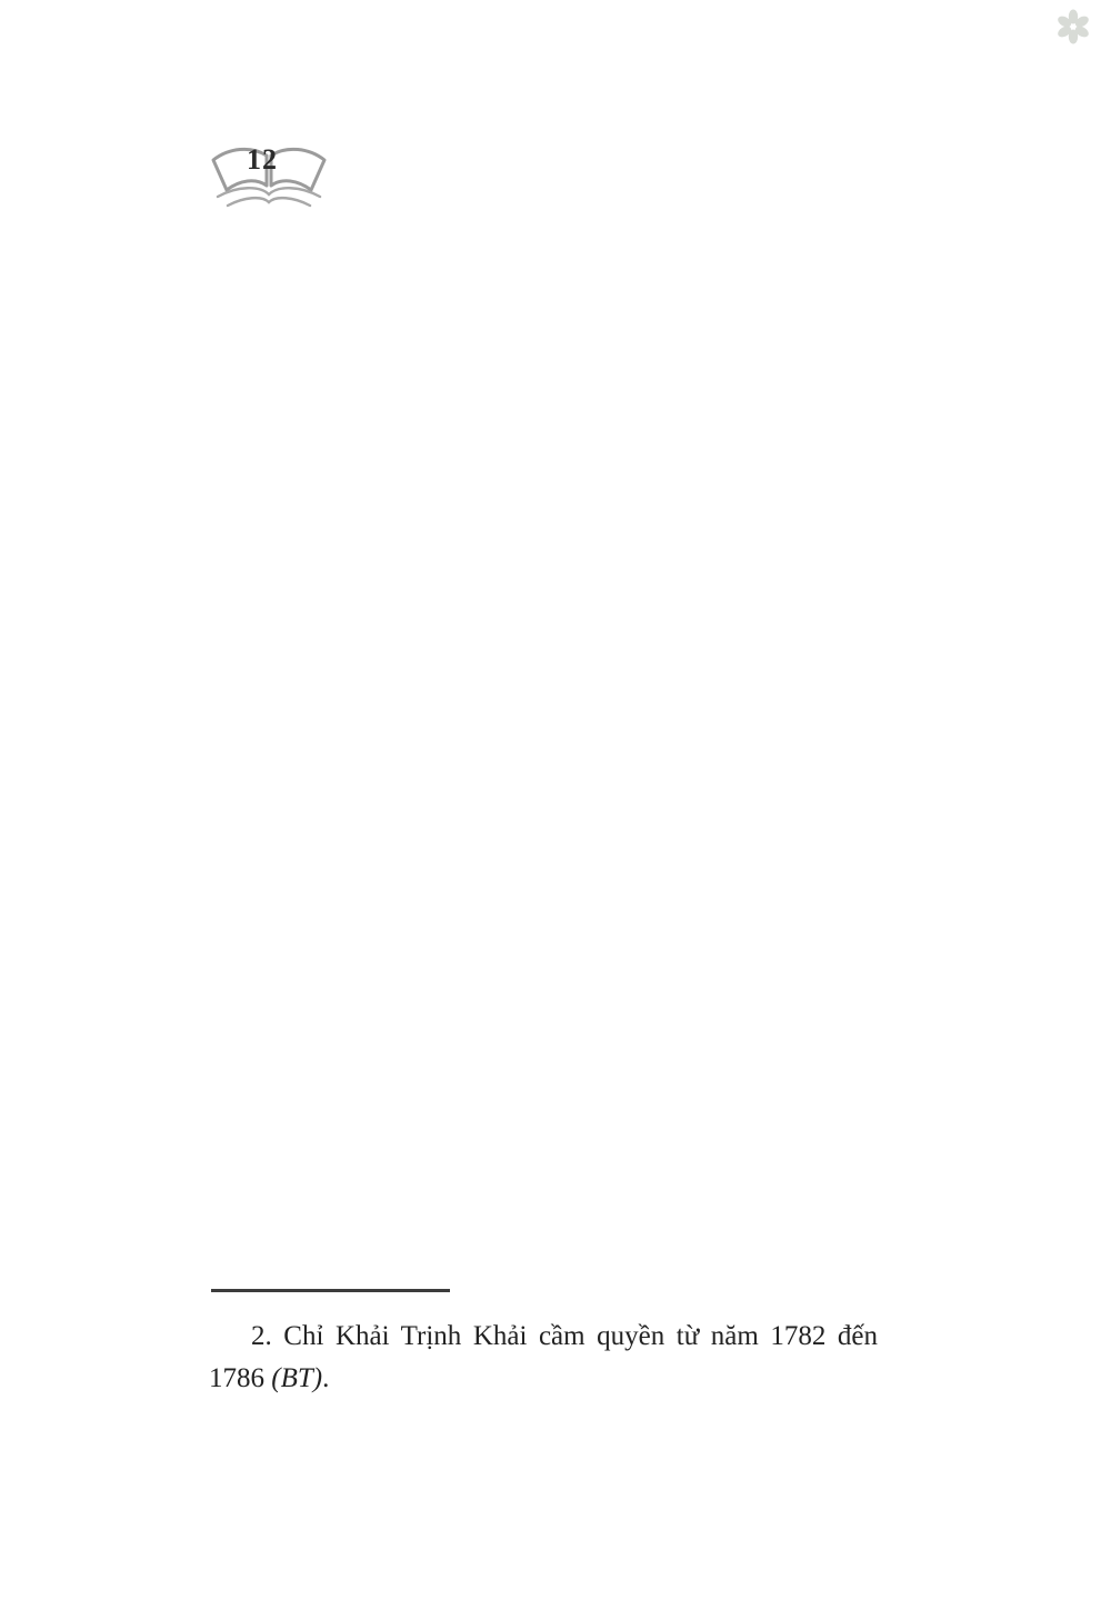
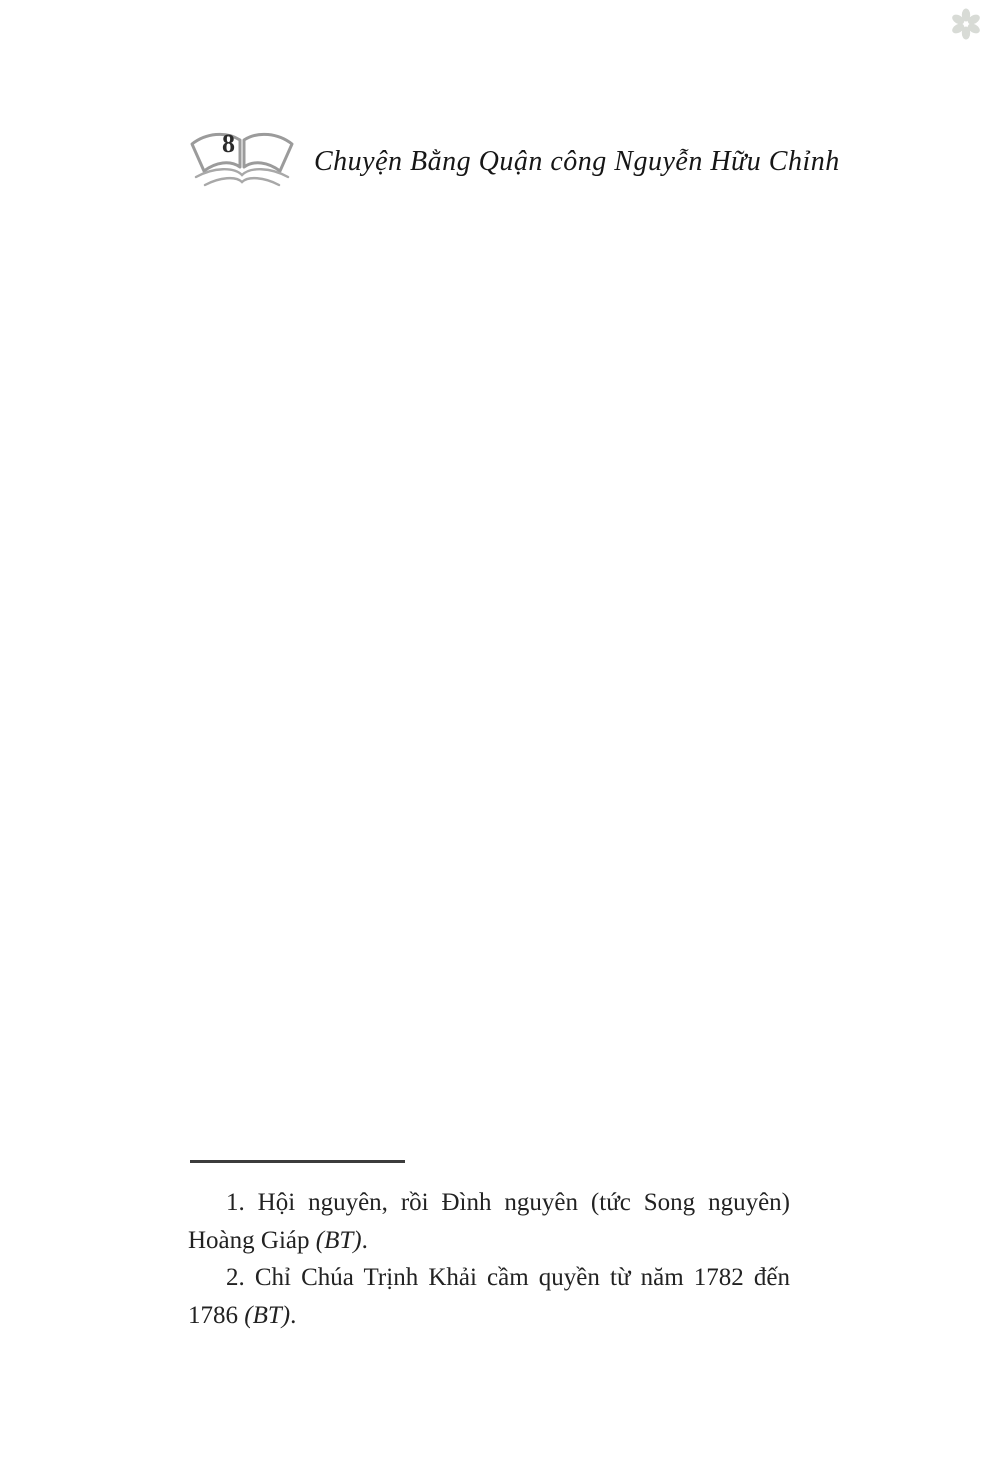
- 12
+ 8
+ Chuyện Bằng Quận công Nguyễn Hữu Chỉnh
+ 1. Hội nguyên, rồi Đình nguyên (tức Song nguyên) Hoàng Giáp (BT).
- 2. Chỉ Khải Trịnh Khải cầm quyền từ năm 1782 đến 1786 (BT).
+ 2. Chỉ Chúa Trịnh Khải cầm quyền từ năm 1782 đến 1786 (BT).
